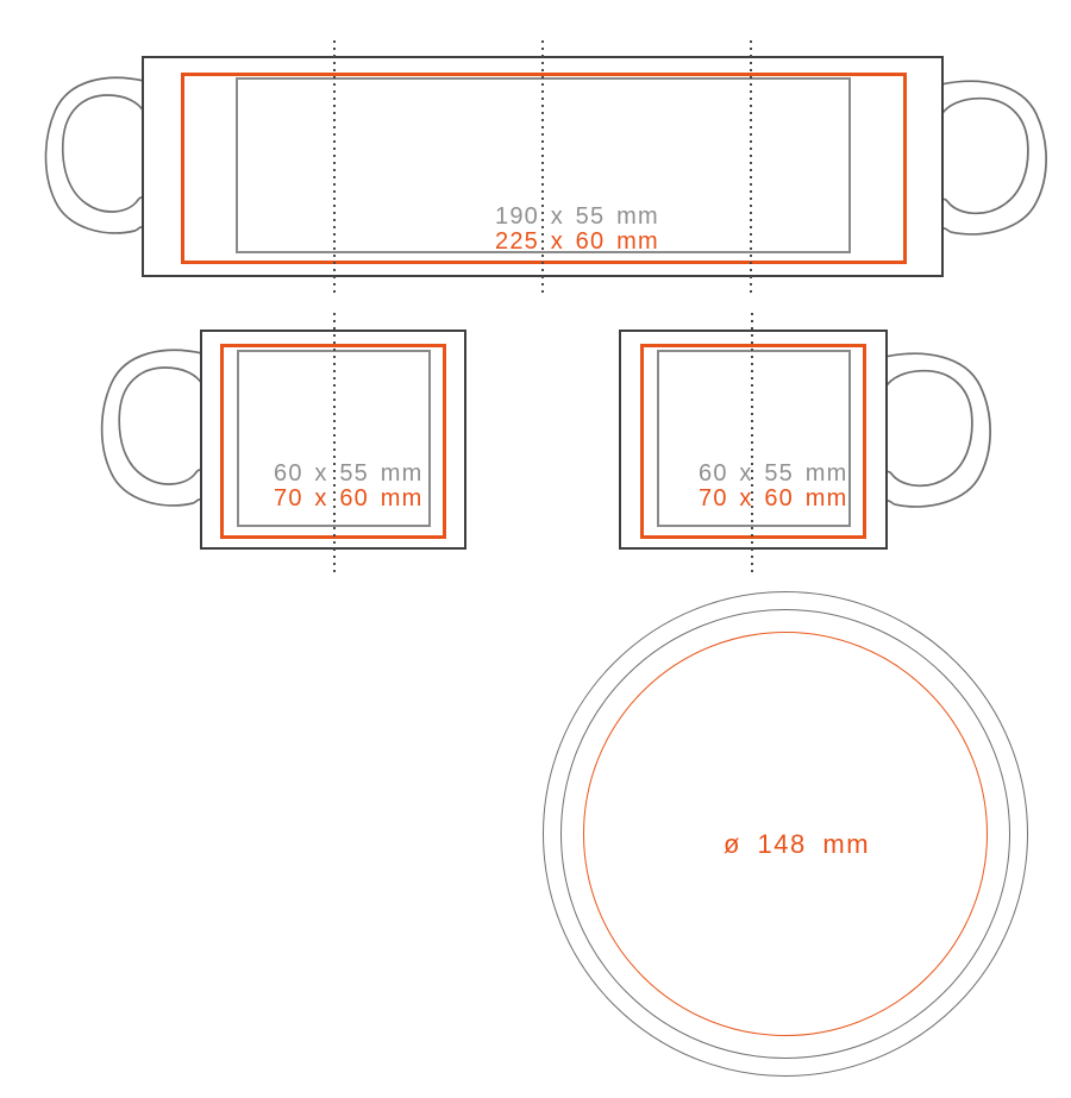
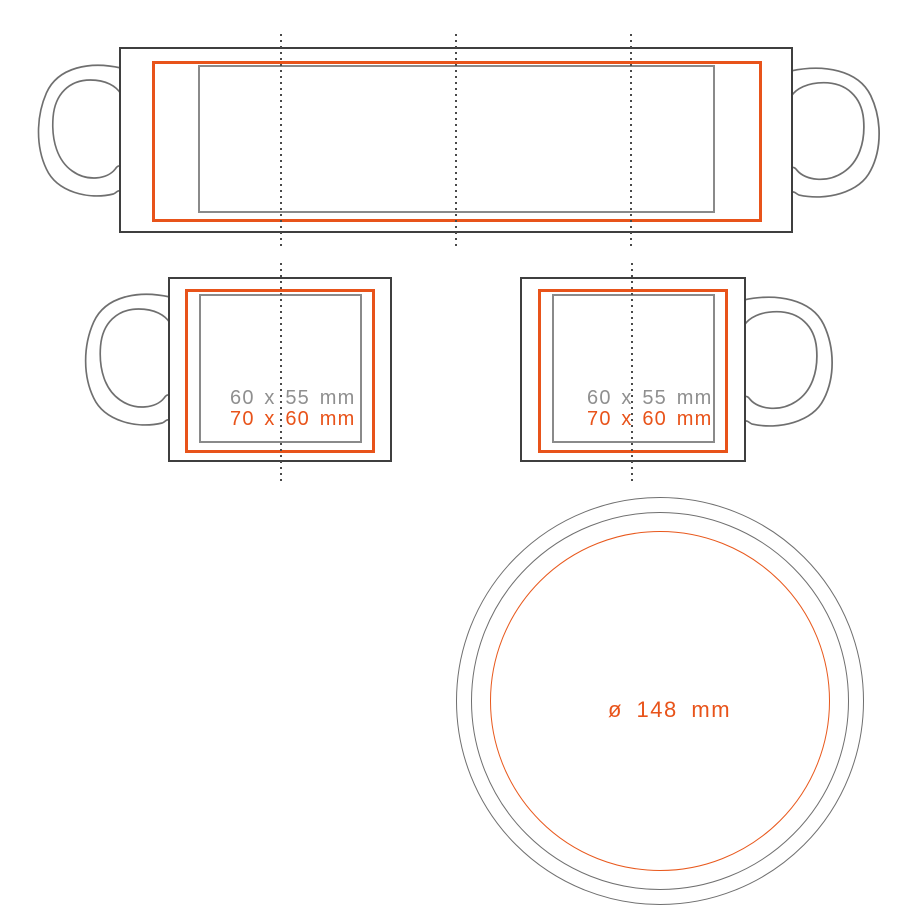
- 190 x 55 mm
- 225 x 60 mm
  60 x 55 mm
  70 x 60 mm
  60 x 55 mm
  70 x 60 mm
  ø 148 mm
